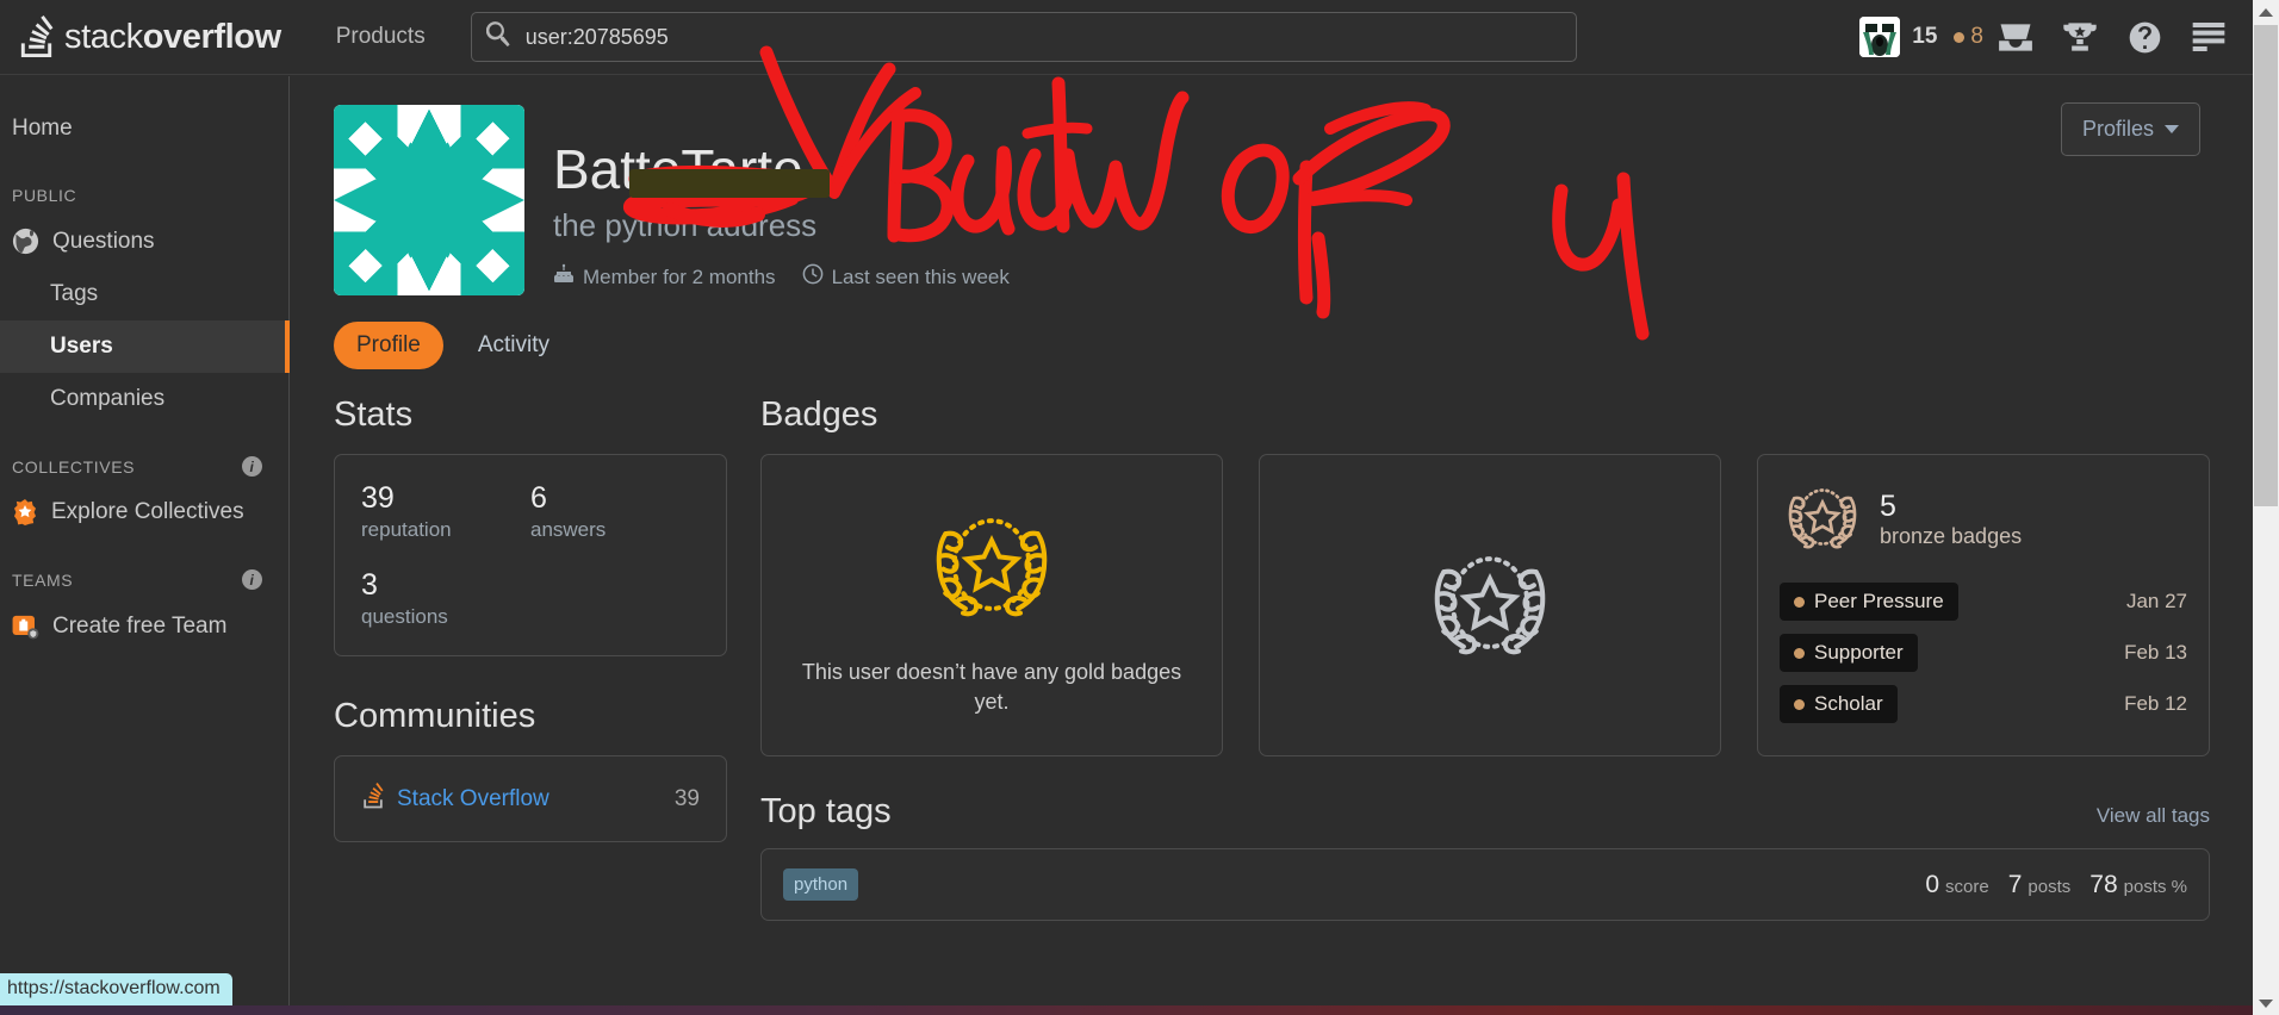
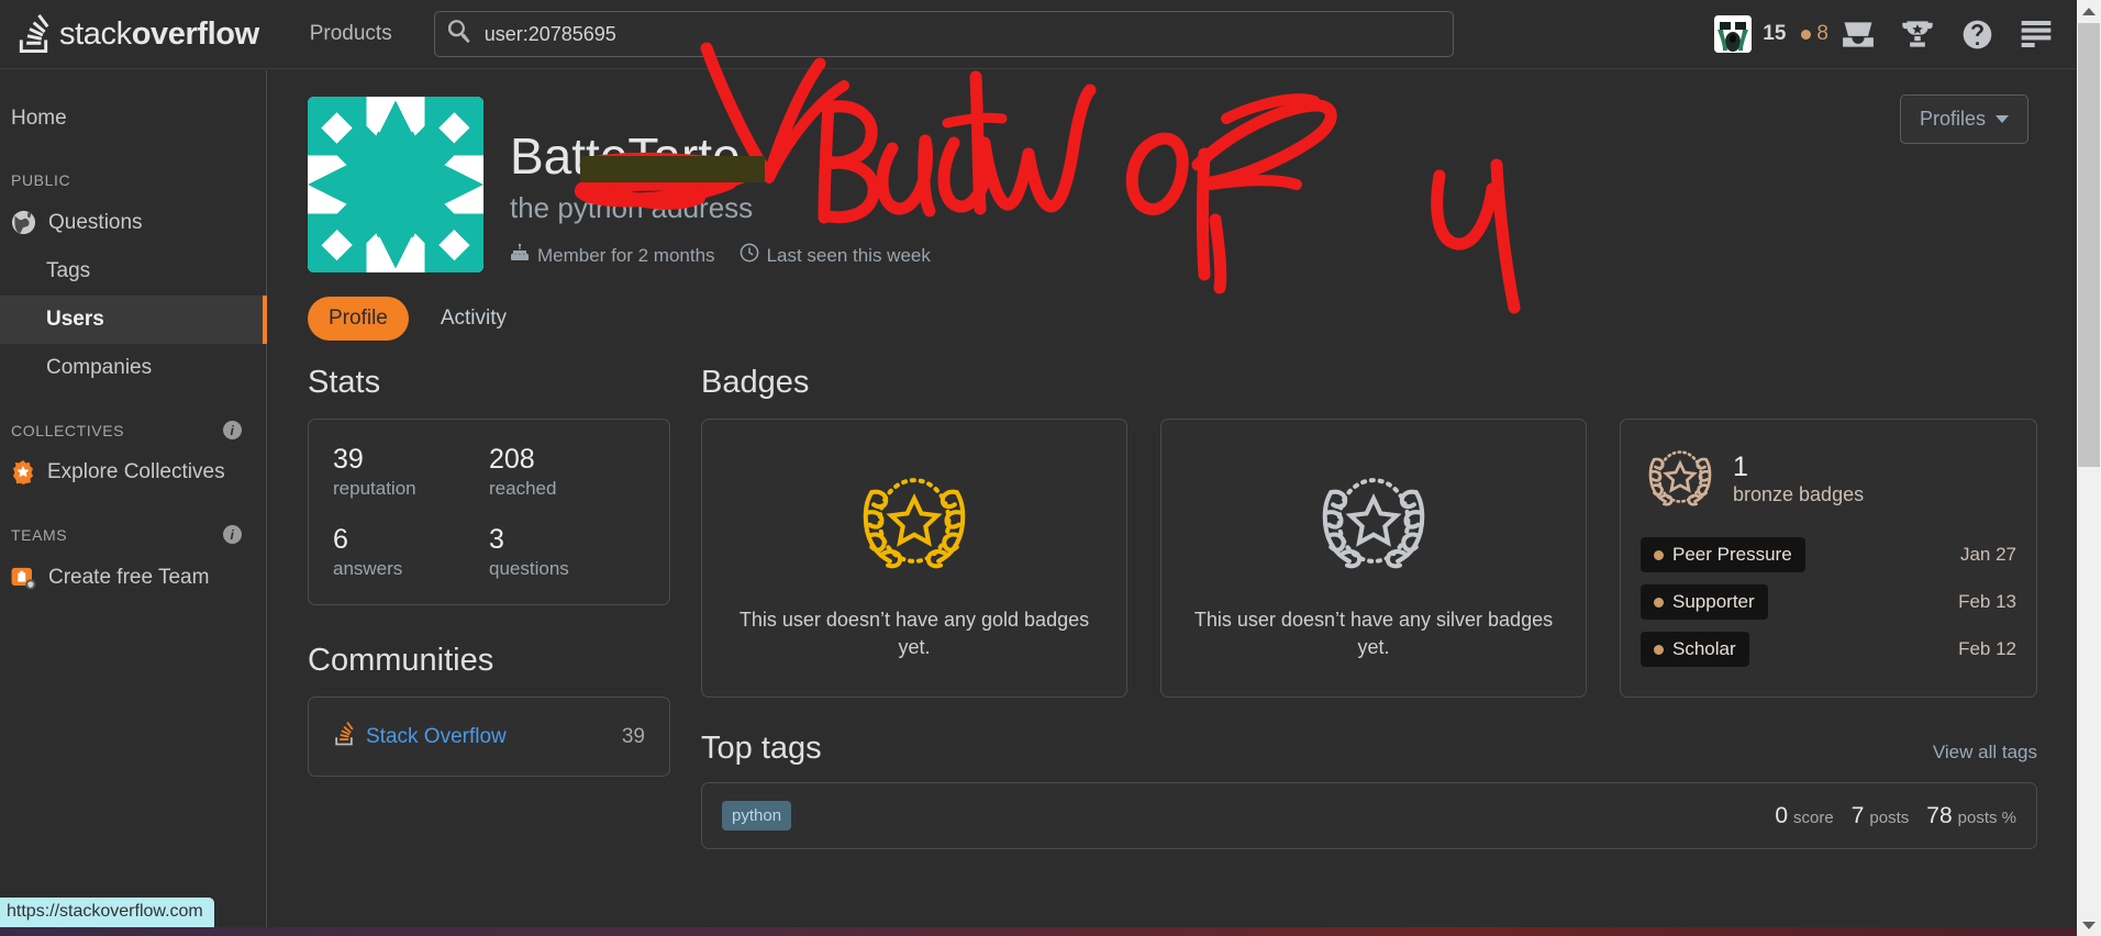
  stackoverflow
  Products
  user:20785695
  15
  8
  Home
  PUBLIC
  Questions
  Tags
  Users
  Companies
  COLLECTIVES
  i
  Explore Collectives
  TEAMS
  i
  Create free Team
  the pythondress
  Member for 2 months
  Last seen this week
  Profiles
  Profile
  Activity
  Stats
  39
  reputation
+ 208
+ reached
  6
  answers
  3
  questions
  Communities
  Stack Overflow
  39
  Badges
  This user doesn’t have any gold badges yet.
+ This user doesn’t have any silver badges yet.
- 5
+ 1
  bronze badges
  Peer Pressure
  Jan 27
  Supporter
  Feb 13
  Scholar
  Feb 12
  Top tags
  View all tags
  python
  0
  score
  7
  posts
  78
  posts %
  https://stackoverflow.com
